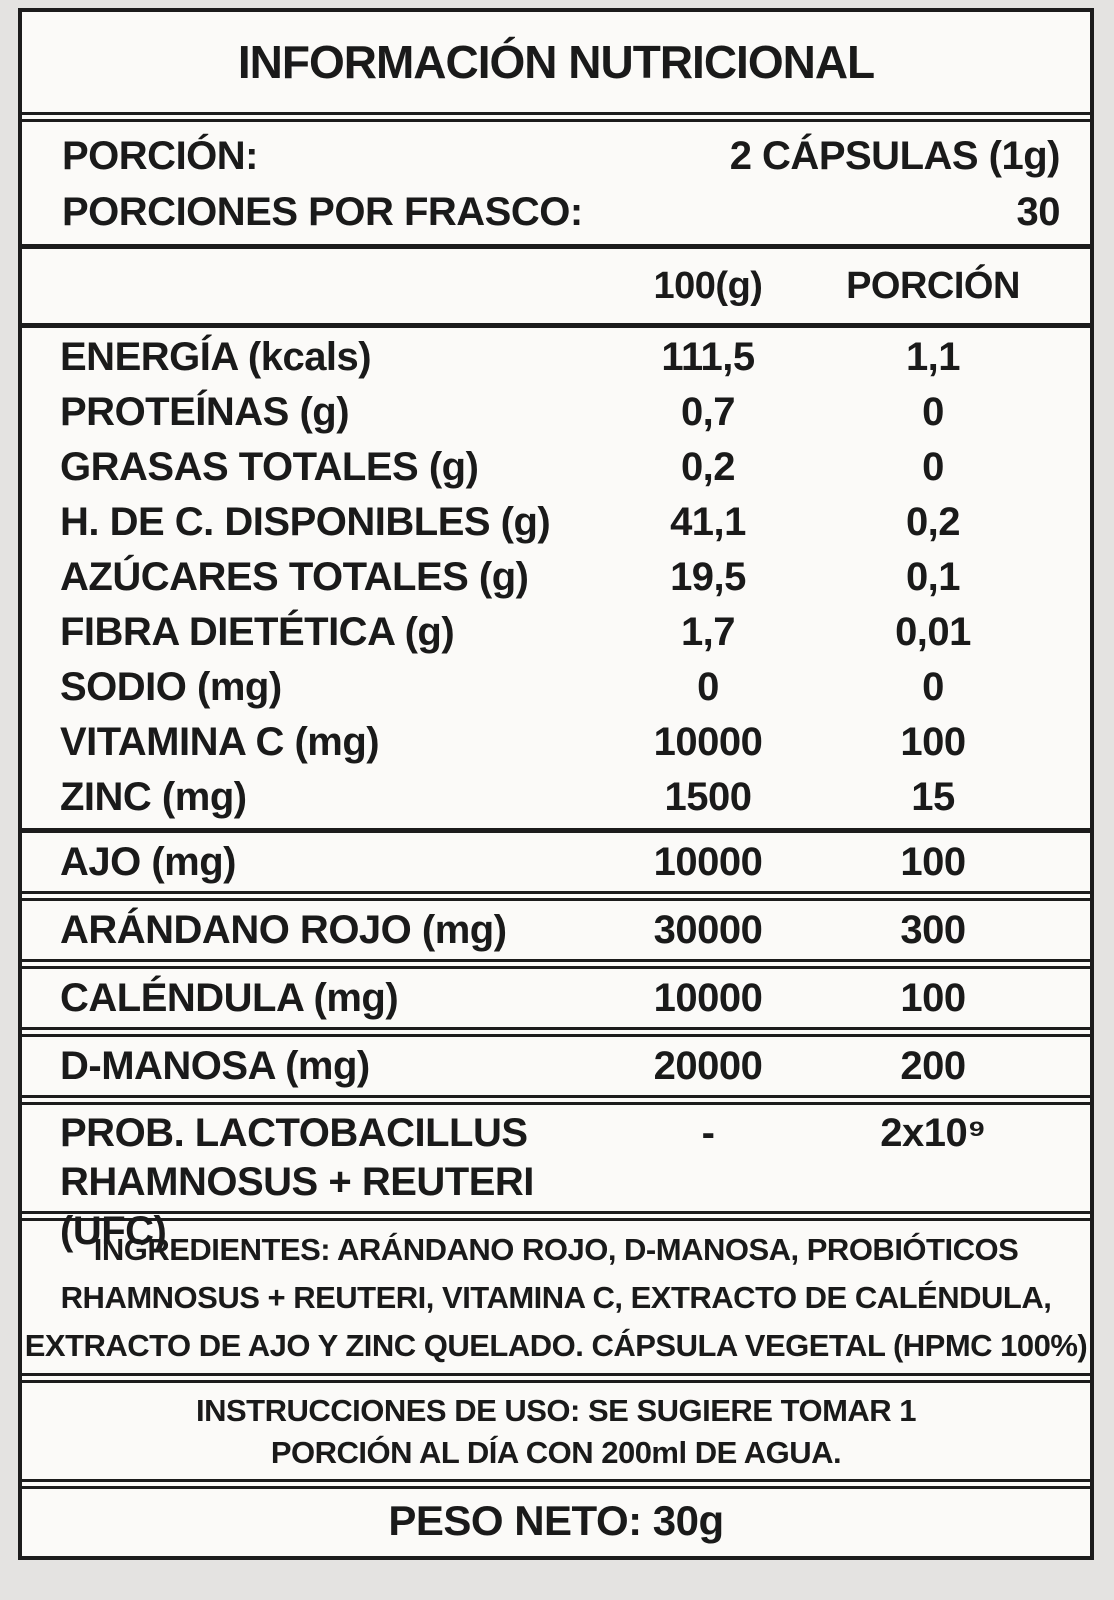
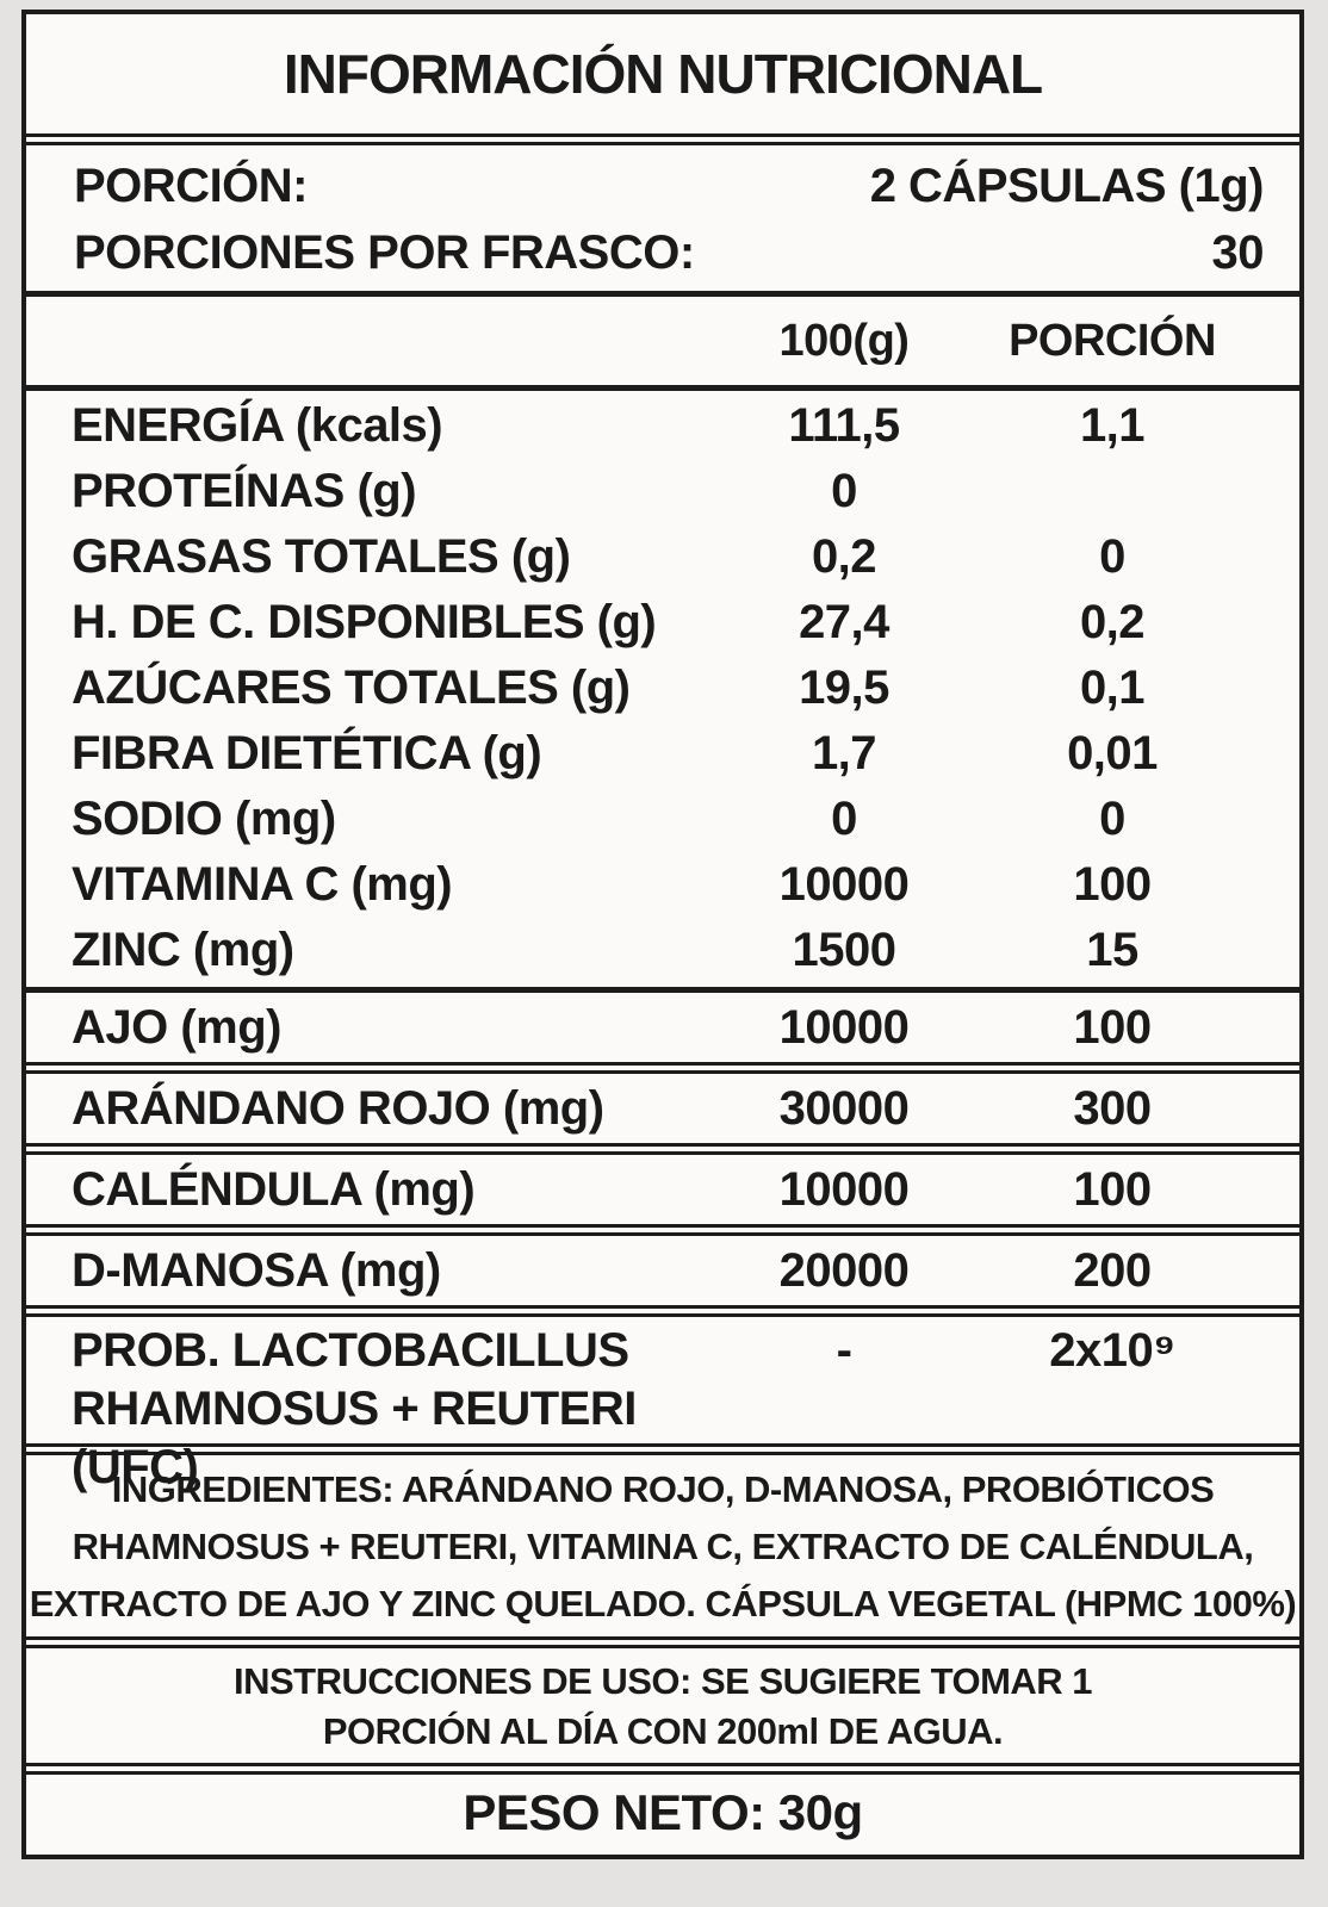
  INFORMACIÓN NUTRICIONAL
  PORCIÓN:
  2 CÁPSULAS (1g)
  PORCIONES POR FRASCO:
  30
  100(g)
  PORCIÓN
  ENERGÍA (kcals)
  111,5
  1,1
  PROTEÍNAS (g)
- 0,7
  0
  GRASAS TOTALES (g)
  0,2
  0
  H. DE C. DISPONIBLES (g)
- 41,1
+ 27,4
  0,2
  AZÚCARES TOTALES (g)
  19,5
  0,1
  FIBRA DIETÉTICA (g)
  1,7
  0,01
  SODIO (mg)
  0
  0
  VITAMINA C (mg)
  10000
  100
  ZINC (mg)
  1500
  15
  AJO (mg)
  10000
  100
  ARÁNDANO ROJO (mg)
  30000
  300
  CALÉNDULA (mg)
  10000
  100
  D-MANOSA (mg)
  20000
  200
  PROB. LACTOBACILLUS
  RHAMNOSUS + REUTERI (UFC)
  -
  2x10⁹
  INGREDIENTES: ARÁNDANO ROJO, D-MANOSA, PROBIÓTICOS
  RHAMNOSUS + REUTERI, VITAMINA C, EXTRACTO DE CALÉNDULA,
  EXTRACTO DE AJO Y ZINC QUELADO. CÁPSULA VEGETAL (HPMC 100%)
  INSTRUCCIONES DE USO: SE SUGIERE TOMAR 1
  PORCIÓN AL DÍA CON 200ml DE AGUA.
  PESO NETO: 30g
